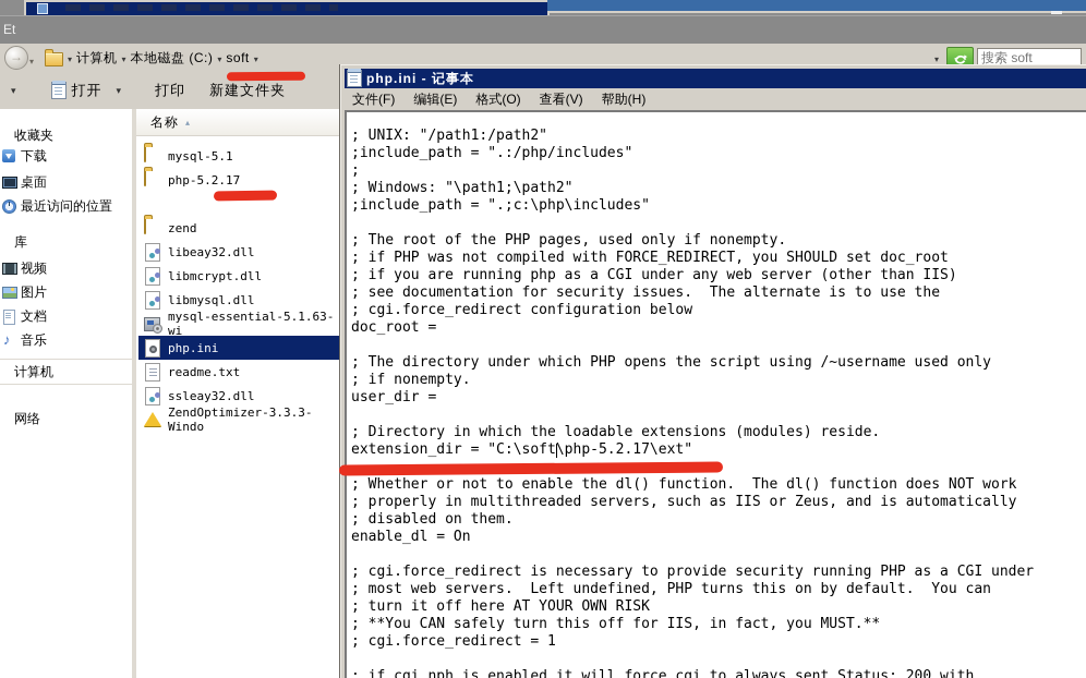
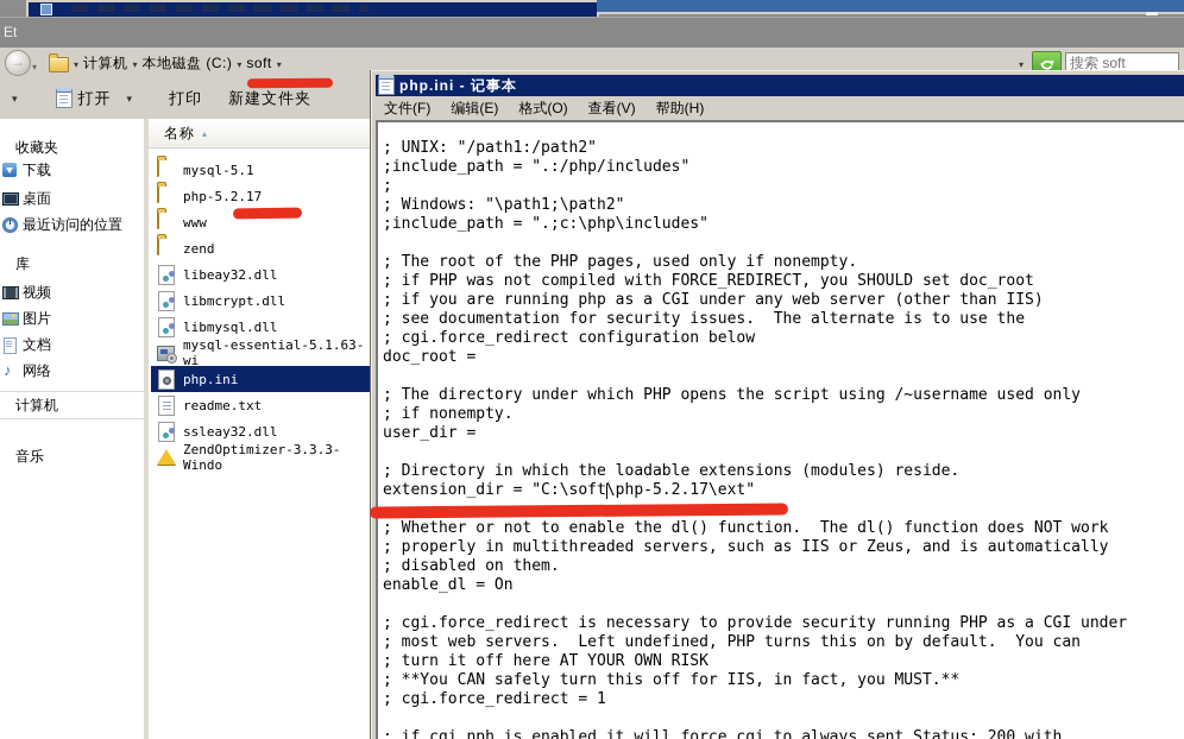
  Et
  →
  ▾
  ▾
  计算机
  ▾
  本地磁盘 (C:)
  ▾
  soft
  ▾
  ▾
  搜索 soft
  ▾
  打开
  ▾
  打印
  新建文件夹
  收藏夹
  下载
  桌面
  最近访问的位置
  库
  视频
  图片
  文档
- 音乐
+ 网络
  计算机
- 网络
+ 音乐
  名称
  ▴
  mysql-5.1
  php-5.2.17
+ www
  zend
  libeay32.dll
  libmcrypt.dll
  libmysql.dll
  mysql-essential-5.1.63-wi
  php.ini
  readme.txt
  ssleay32.dll
  ZendOptimizer-3.3.3-Windo
  php.ini - 记事本
  文件(F)
  编辑(E)
  格式(O)
  查看(V)
  帮助(H)
  ; UNIX: "/path1:/path2"
  ;include_path = ".:/php/includes"
  ;
  ; Windows: "\path1;\path2"
  ;include_path = ".;c:\php\includes"
  ; The root of the PHP pages, used only if nonempty.
  ; if PHP was not compiled with FORCE_REDIRECT, you SHOULD set doc_root
  ; if you are running php as a CGI under any web server (other than IIS)
  ; see documentation for security issues. The alternate is to use the
  ; cgi.force_redirect configuration below
  doc_root =
  ; The directory under which PHP opens the script using /~username used only
  ; if nonempty.
  user_dir =
  ; Directory in which the loadable extensions (modules) reside.
  extension_dir = "C:\soft\php-5.2.17\ext"
  ; Whether or not to enable the dl() function. The dl() function does NOT work
  ; properly in multithreaded servers, such as IIS or Zeus, and is automatically
  ; disabled on them.
  enable_dl = On
  ; cgi.force_redirect is necessary to provide security running PHP as a CGI under
  ; most web servers. Left undefined, PHP turns this on by default. You can
  ; turn it off here AT YOUR OWN RISK
  ; **You CAN safely turn this off for IIS, in fact, you MUST.**
  ; cgi.force_redirect = 1
  ; if cgi.nph is enabled it will force cgi to always sent Status: 200 with
